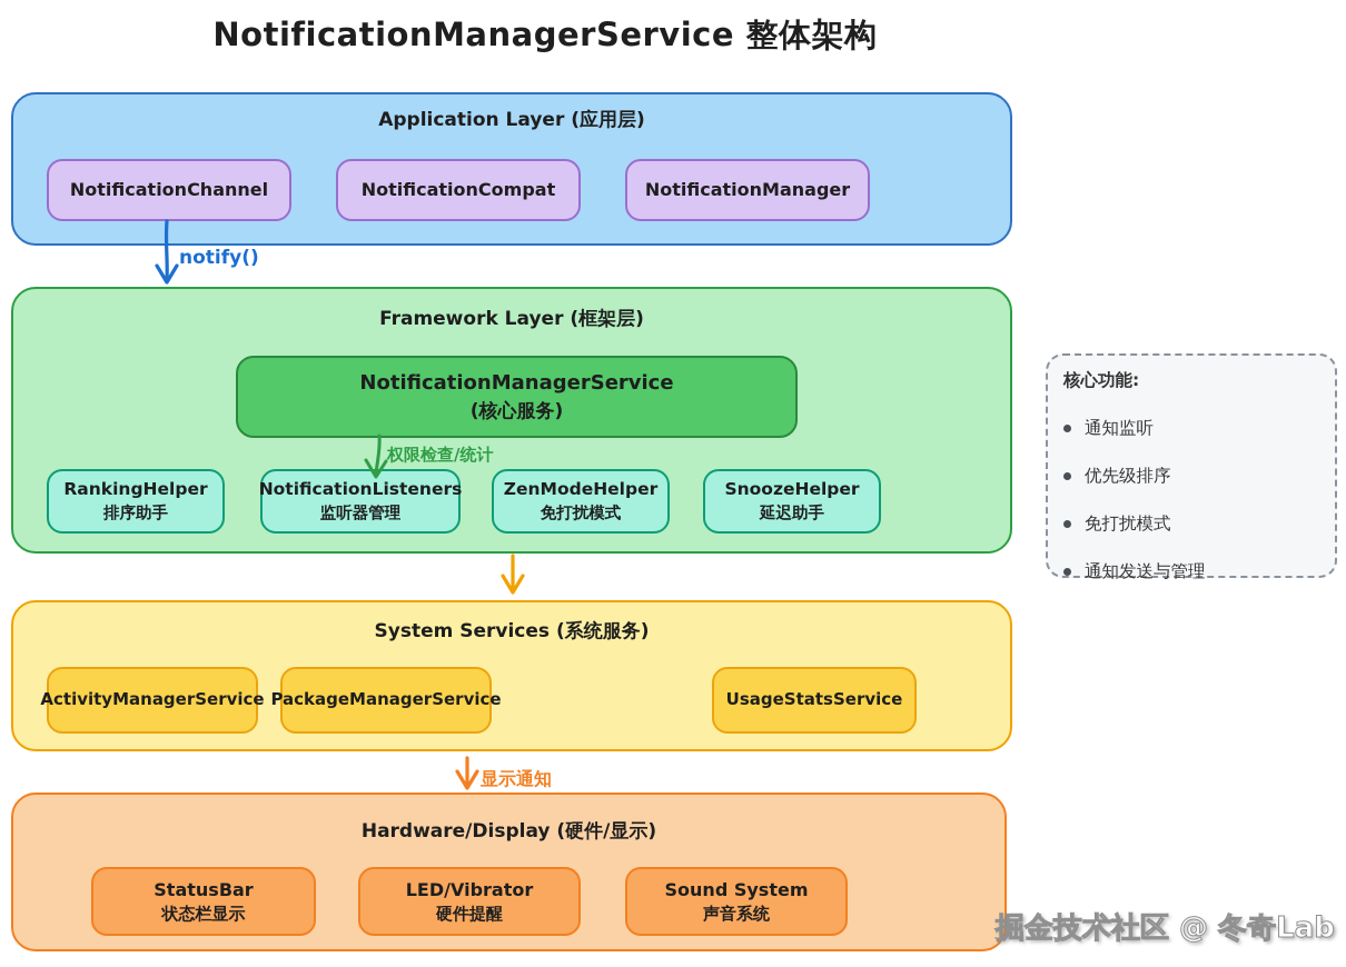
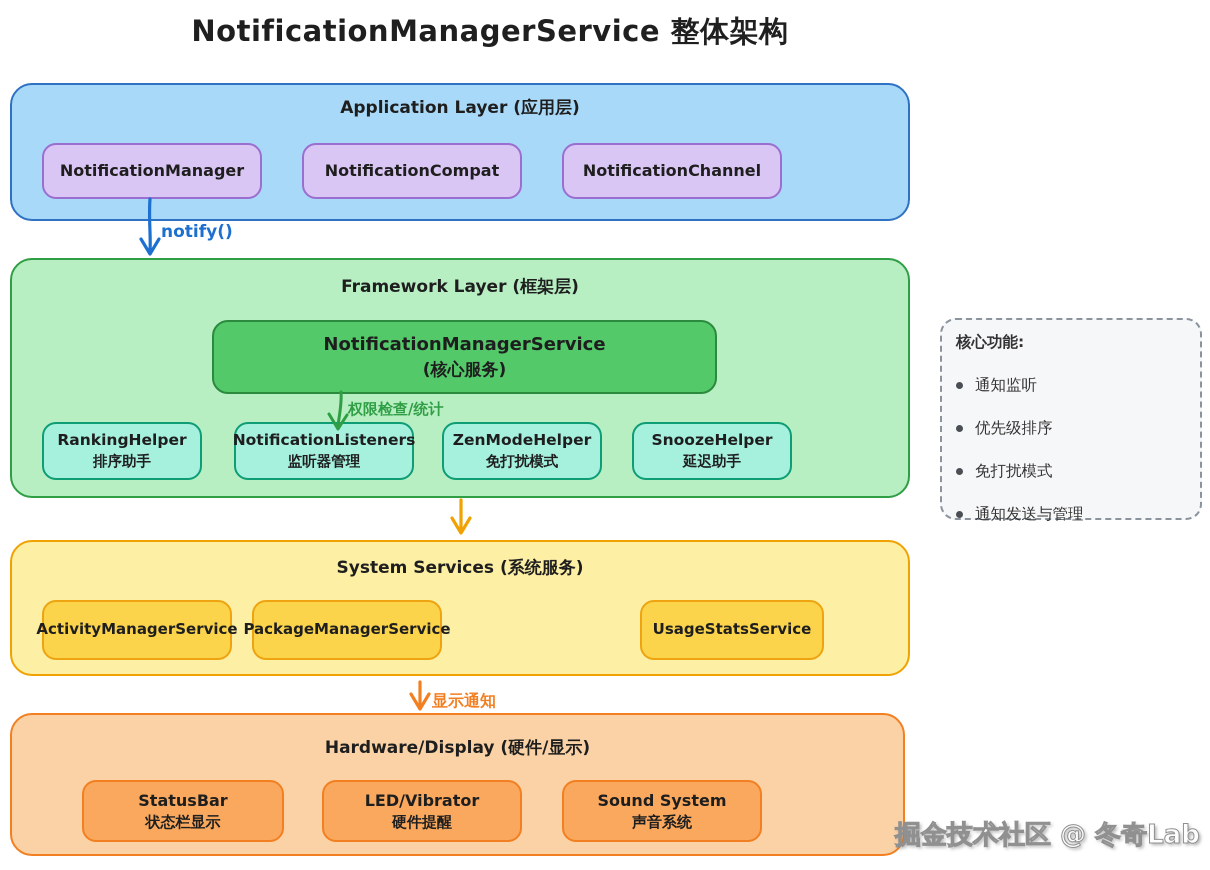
  NotificationManagerService 整体架构
  Application Layer (应用层)
- NotificationChannel
+ NotificationManager
  NotificationCompat
- NotificationManager
+ NotificationChannel
  Framework Layer (框架层)
  NotificationManagerService
  (核心服务)
  RankingHelper
  排序助手
  NotificationListeners
  监听器管理
  ZenModeHelper
  免打扰模式
  SnoozeHelper
  延迟助手
  System Services (系统服务)
  ActivityManagerService
  PackageManagerService
  UsageStatsService
  Hardware/Display (硬件/显示)
  StatusBar
  状态栏显示
  LED/Vibrator
  硬件提醒
  Sound System
  声音系统
  核心功能:
  通知监听
  优先级排序
  免打扰模式
  通知发送与管理
  notify()
  权限检查/统计
  显示通知
  掘金技术社区 @ 冬奇Lab
